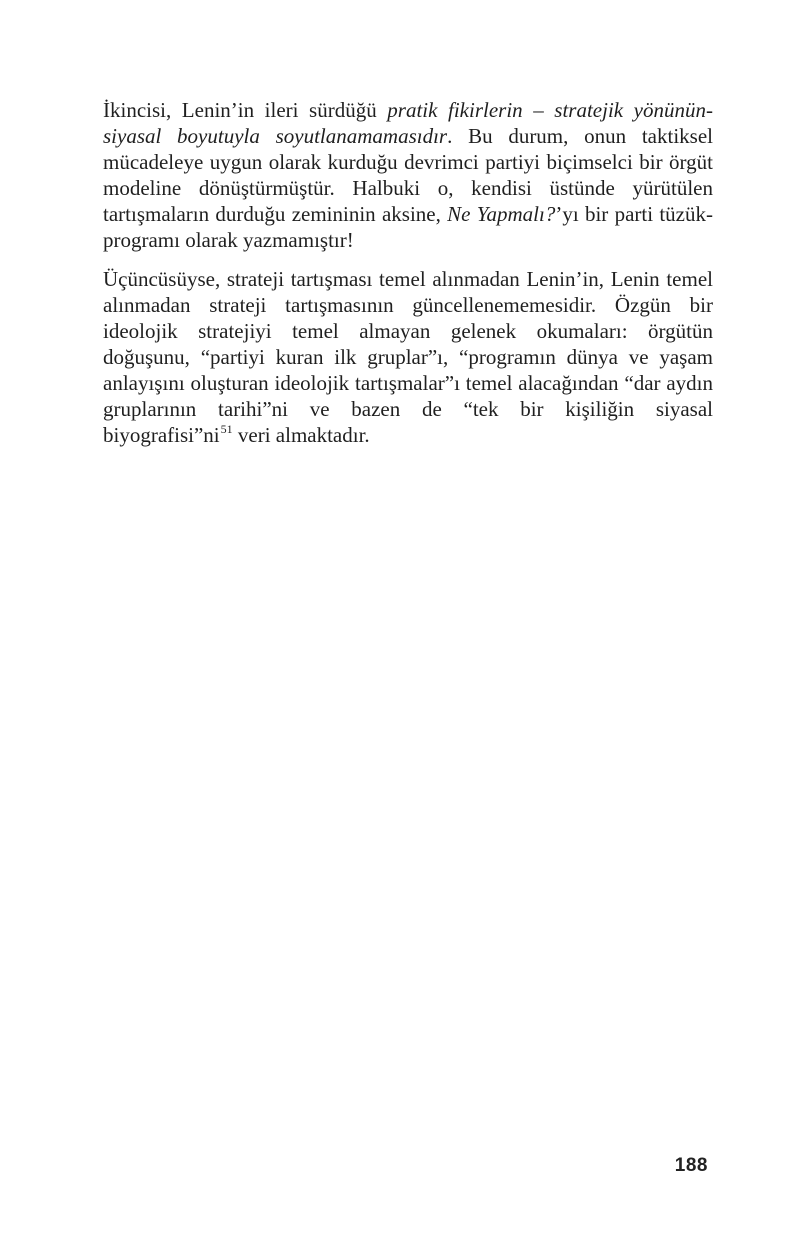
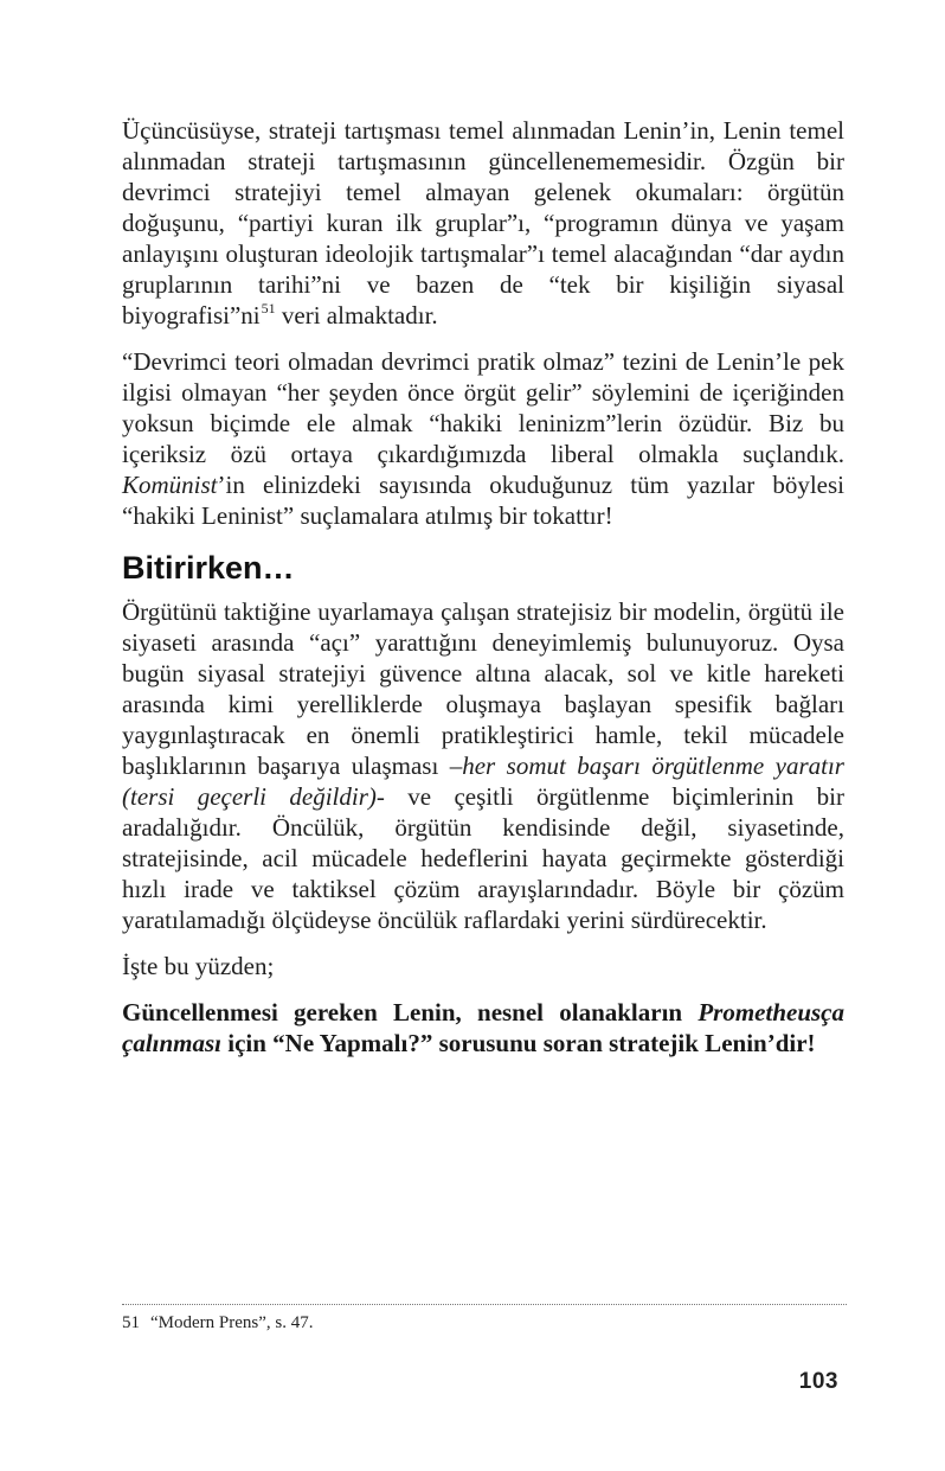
- İkincisi, Lenin’in ileri sürdüğü pratik fikirlerin – stratejik yönünün-siyasal boyutuyla soyutlanamamasıdır. Bu durum, onun taktiksel mücadeleye uygun olarak kurduğu devrimci partiyi biçimselci bir örgüt modeline dönüştürmüştür. Halbuki o, kendisi üstünde yürütülen tartışmaların durduğu zemininin aksine, Ne Yapmalı?’yı bir parti tüzük-programı olarak yazmamıştır!
- Üçüncüsüyse, strateji tartışması temel alınmadan Lenin’in, Lenin temel alınmadan strateji tartışmasının güncellenememesidir. Özgün bir ideolojik stratejiyi temel almayan gelenek okumaları: örgütün doğuşunu, “partiyi kuran ilk gruplar”ı, “programın dünya ve yaşam anlayışını oluşturan ideolojik tartışmalar”ı temel alacağından “dar aydın gruplarının tarihi”ni ve bazen de “tek bir kişiliğin siyasal biyografisi”ni51 veri almaktadır.
+ Üçüncüsüyse, strateji tartışması temel alınmadan Lenin’in, Lenin temel alınmadan strateji tartışmasının güncellenememesidir. Özgün bir devrimci stratejiyi temel almayan gelenek okumaları: örgütün doğuşunu, “partiyi kuran ilk gruplar”ı, “programın dünya ve yaşam anlayışını oluşturan ideolojik tartışmalar”ı temel alacağından “dar aydın gruplarının tarihi”ni ve bazen de “tek bir kişiliğin siyasal biyografisi”ni51 veri almaktadır.
+ “Devrimci teori olmadan devrimci pratik olmaz” tezini de Lenin’le pek ilgisi olmayan “her şeyden önce örgüt gelir” söylemini de içeriğinden yoksun biçimde ele almak “hakiki leninizm”lerin özüdür. Biz bu içeriksiz özü ortaya çıkardığımızda liberal olmakla suçlandık. Komünist’in elinizdeki sayısında okuduğunuz tüm yazılar böylesi “hakiki Leninist” suçlamalara atılmış bir tokattır!
+ Bitirirken…
+ Örgütünü taktiğine uyarlamaya çalışan stratejisiz bir modelin, örgütü ile siyaseti arasında “açı” yarattığını deneyimlemiş bulunuyoruz. Oysa bugün siyasal stratejiyi güvence altına alacak, sol ve kitle hareketi arasında kimi yerelliklerde oluşmaya başlayan spesifik bağları yaygınlaştıracak en önemli pratikleştirici hamle, tekil mücadele başlıklarının başarıya ulaşması –her somut başarı örgütlenme yaratır (tersi geçerli değildir)- ve çeşitli örgütlenme biçimlerinin bir aradalığıdır. Öncülük, örgütün kendisinde değil, siyasetinde, stratejisinde, acil mücadele hedeflerini hayata geçirmekte gösterdiği hızlı irade ve taktiksel çözüm arayışlarındadır. Böyle bir çözüm yaratılamadığı ölçüdeyse öncülük raflardaki yerini sürdürecektir.
+ İşte bu yüzden;
+ Güncellenmesi gereken Lenin, nesnel olanakların Prometheusça çalınması için “Ne Yapmalı?” sorusunu soran stratejik Lenin’dir!
+ 51 “Modern Prens”, s. 47.
- 188
+ 103
